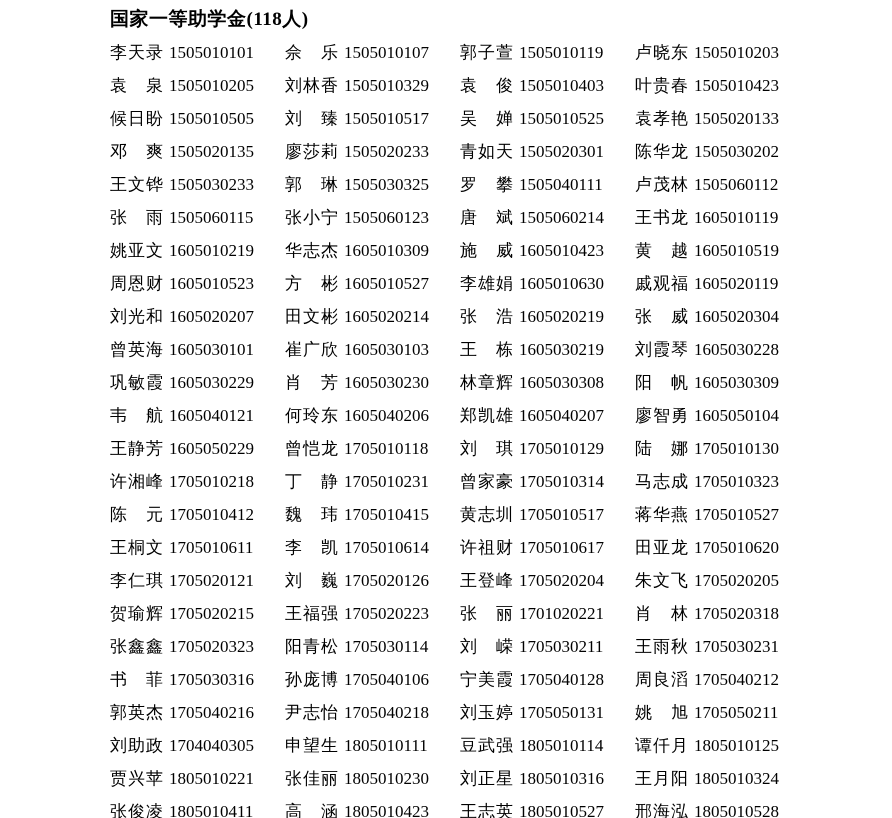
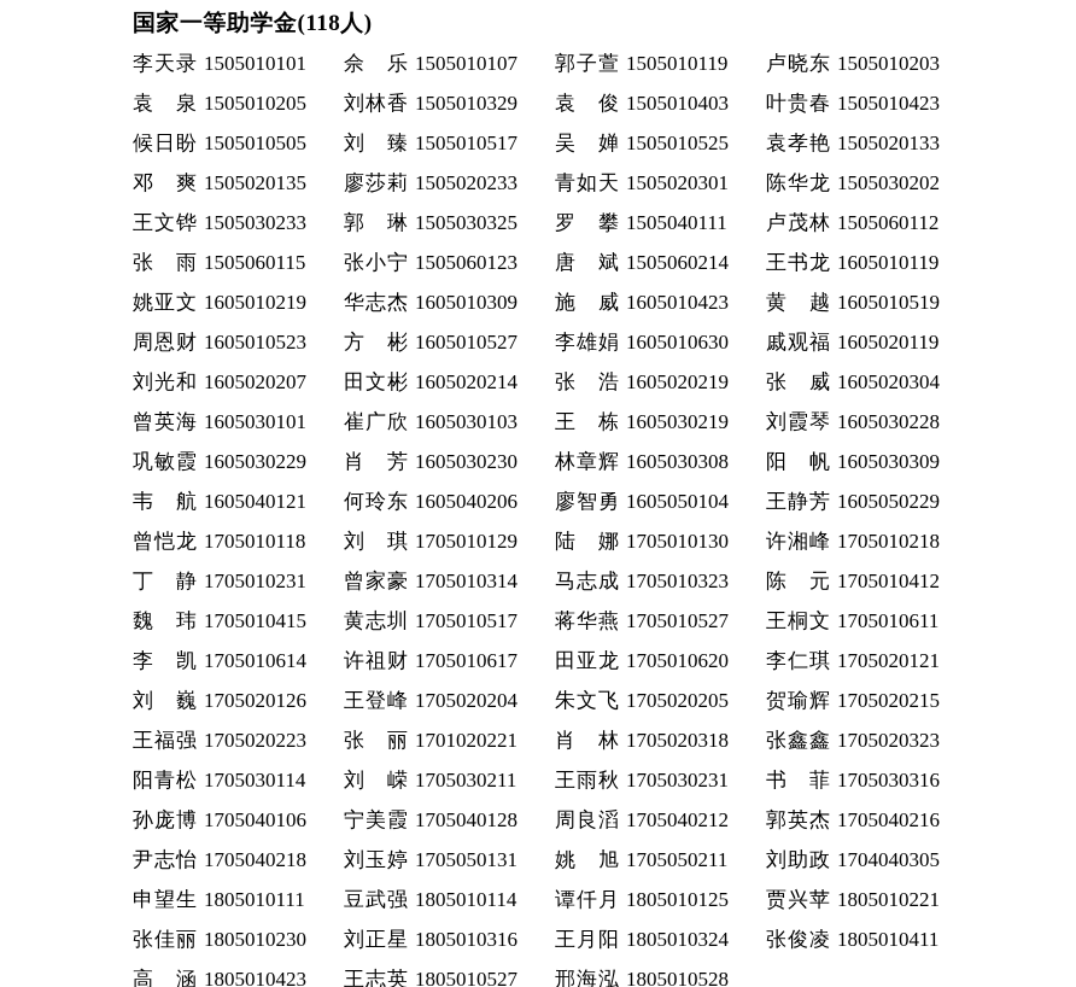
  国家一等助学金(118人)
  李天录 1505010101
  佘乐 1505010107
  郭子萱 1505010119
  卢晓东 1505010203
  袁泉 1505010205
  刘林香 1505010329
  袁俊 1505010403
  叶贵春 1505010423
  候日盼 1505010505
  刘臻 1505010517
  吴婵 1505010525
  袁孝艳 1505020133
  邓爽 1505020135
  廖莎莉 1505020233
  青如天 1505020301
  陈华龙 1505030202
  王文铧 1505030233
  郭琳 1505030325
  罗攀 1505040111
  卢茂林 1505060112
  张雨 1505060115
  张小宁 1505060123
  唐斌 1505060214
  王书龙 1605010119
  姚亚文 1605010219
  华志杰 1605010309
  施威 1605010423
  黄越 1605010519
  周恩财 1605010523
  方彬 1605010527
  李雄娟 1605010630
  戚观福 1605020119
  刘光和 1605020207
  田文彬 1605020214
  张浩 1605020219
  张威 1605020304
  曾英海 1605030101
  崔广欣 1605030103
  王栋 1605030219
  刘霞琴 1605030228
  巩敏霞 1605030229
  肖芳 1605030230
  林章辉 1605030308
  阳帆 1605030309
  韦航 1605040121
  何玲东 1605040206
- 郑凯雄 1605040207
  廖智勇 1605050104
  王静芳 1605050229
  曾恺龙 1705010118
  刘琪 1705010129
  陆娜 1705010130
  许湘峰 1705010218
  丁静 1705010231
  曾家豪 1705010314
  马志成 1705010323
  陈元 1705010412
  魏玮 1705010415
  黄志圳 1705010517
  蒋华燕 1705010527
  王桐文 1705010611
  李凯 1705010614
  许祖财 1705010617
  田亚龙 1705010620
  李仁琪 1705020121
  刘巍 1705020126
  王登峰 1705020204
  朱文飞 1705020205
  贺瑜辉 1705020215
  王福强 1705020223
  张丽 1701020221
  肖林 1705020318
  张鑫鑫 1705020323
  阳青松 1705030114
  刘嵘 1705030211
  王雨秋 1705030231
  书菲 1705030316
  孙庞博 1705040106
  宁美霞 1705040128
  周良滔 1705040212
  郭英杰 1705040216
  尹志怡 1705040218
  刘玉婷 1705050131
  姚旭 1705050211
  刘助政 1704040305
  申望生 1805010111
  豆武强 1805010114
  谭仟月 1805010125
  贾兴苹 1805010221
  张佳丽 1805010230
  刘正星 1805010316
  王月阳 1805010324
  张俊凌 1805010411
  高涵 1805010423
  王志英 1805010527
  邢海泓 1805010528
